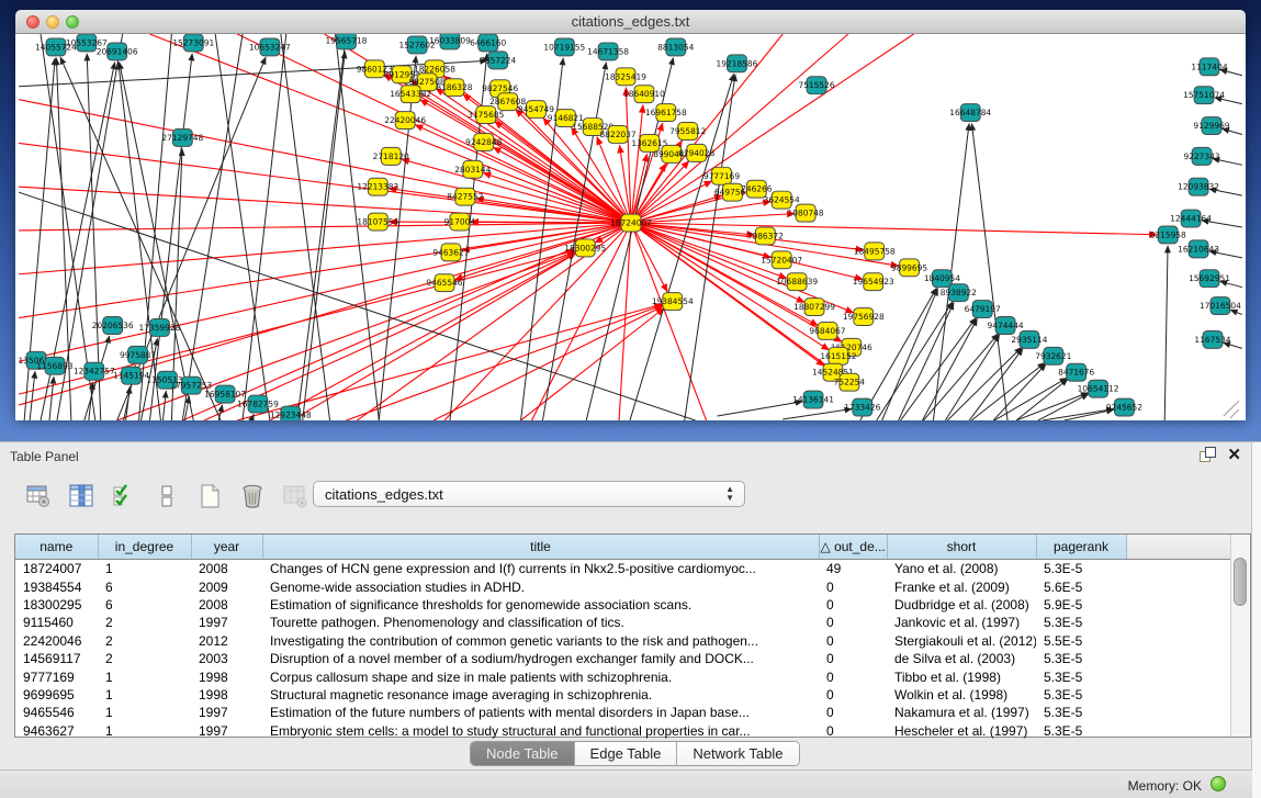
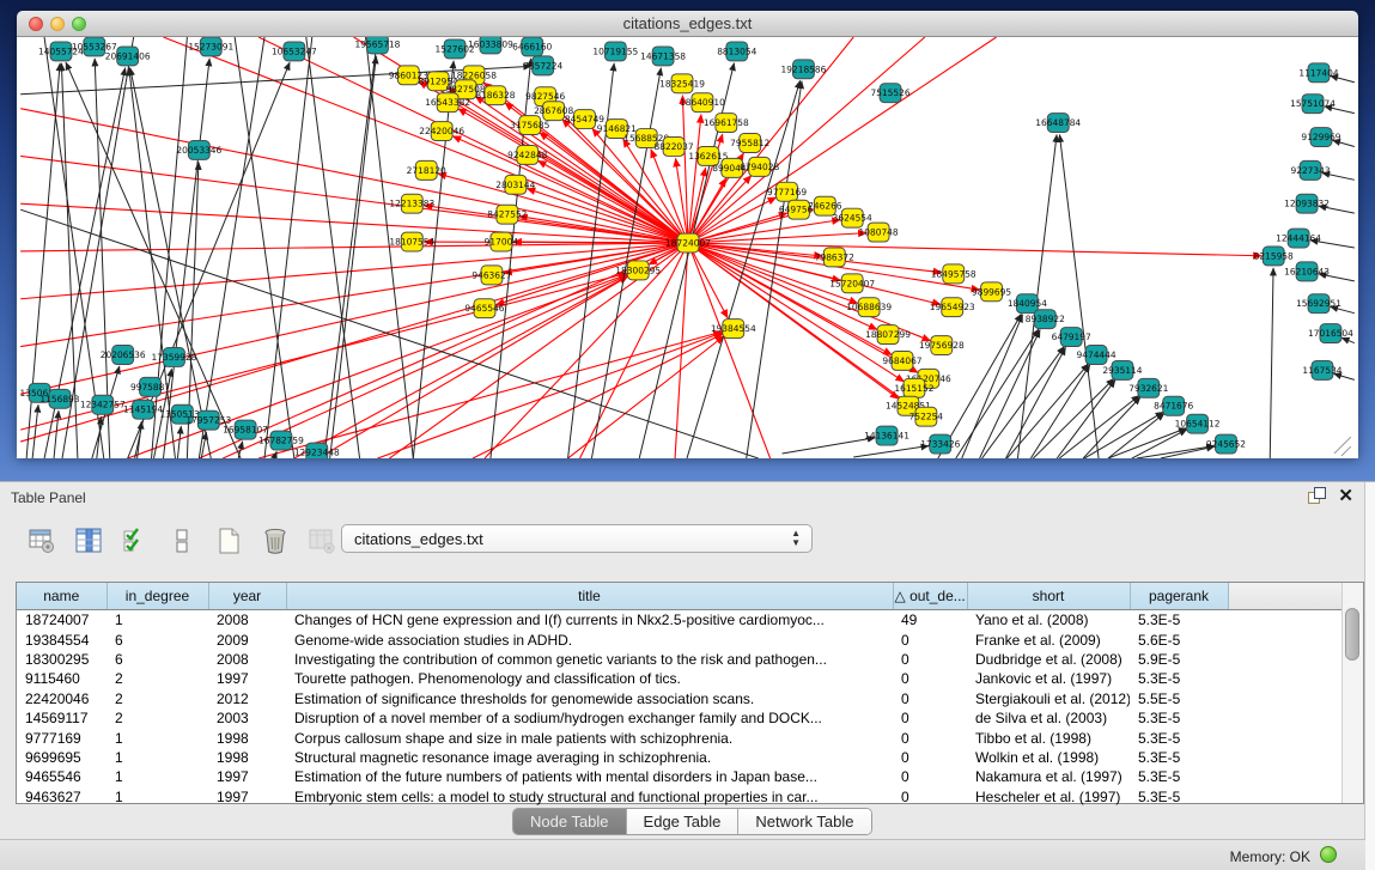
  citations_edges.txt
  18724007
  18300295
  19384554
  9860123
  8912954
  18226058
  9827508
  8186328
  16543382
  9827546
  2867608
  3175685
  8454749
  9146821
  1568852
  8822037
  22420046
  2718120
  12213383
  18107554
  9242848
  2803144
  8427552
  917004
  9463627
  9465546
  18325419
  18640910
  16961758
  7955812
  1362615
  899044
  6794028
  9777169
  649756
  746266
  3624554
  1080748
  7986372
  15720407
  10688639
  18807299
  9684067
  1615152
  14524851
  752254
  19756928
  19654923
  9899695
  18495758
  14055724
  20691406
  10553267
  15273091
  10653247
  19565718
  1527602
  6466160
  10719155
  14671358
  8813054
  19218586
  7857224
  7515526
  16033809
- 27129748
+ 20053346
  20206536
  17359928
  9975887
  13506
  1156893
  12342757
  1145194
  1350513
  17957253
  16958107
  16782759
  12923448
  14136141
  1733426
  1840954
  8938922
  6479197
  9474444
  2935114
  7932621
  8471676
  10654112
  9245652
  16648784
  1117404
  15751074
  9129969
  9227343
  12093832
  12444164
  8215958
  16210643
  15692951
  17016504
  1167534
  Table Panel
  ✕
  citations_edges.txt
  ▲
  ▼
  name	in_degree	year	title	△ out_de...	short	pagerank
  18724007	1	2008	Changes of HCN gene expression and I(f) currents in Nkx2.5-positive cardiomyoc...	49	Yano et al. (2008)	5.3E-5
  19384554	6	2009	Genome-wide association studies in ADHD.	0	Franke et al. (2009)	5.6E-5
- 18300295	6	2008	Estimation of significance thresholds for genomewide association scans.	0	Dudbridge et al. (2008)	5.9E-5
+ 18300295	6	2008	Investigating the contribution of common genetic variants to the risk and pathogen...	0	Dudbridge et al. (2008)	5.9E-5
  9115460	2	1997	Tourette pathogen. Phenomenology and classification of tics.	0	Jankovic et al. (1997)	5.3E-5
- 22420046	2	2012	Investigating the contribution of common genetic variants to the risk and pathogen...	0	Stergiakouli et al. (2012)	5.5E-5
+ 22420046	2	2012	Estimation of significance thresholds for genomewide association scans.	0	Stergiakouli et al. (2012)	5.5E-5
  14569117	2	2003	Disruption of a novel member of a sodium/hydrogen exchanger family and DOCK...	0	de Silva et al. (2003)	5.3E-5
  9777169	1	1998	Corpus callosum shape and size in male patients with schizophrenia.	0	Tibbo et al. (1998)	5.3E-5
  9699695	1	1998	Structural magnetic resonance image averaging in schizophrenia.	0	Wolkin et al. (1998)	5.3E-5
  9465546	1	1997	Estimation of the future numbers of patients with mental disorders in Japan base...	0	Nakamura et al. (1997)	5.3E-5
  9463627	1	1997	Embryonic stem cells: a model to study structural and functional properties in car...	0	Hescheler et al. (1997)	5.3E-5
  Node Table
  Edge Table
  Network Table
  Memory: OK
